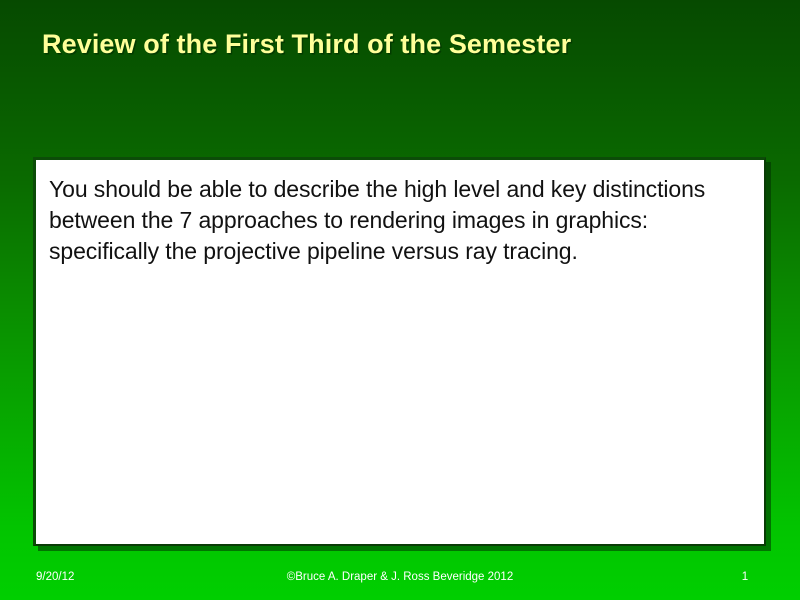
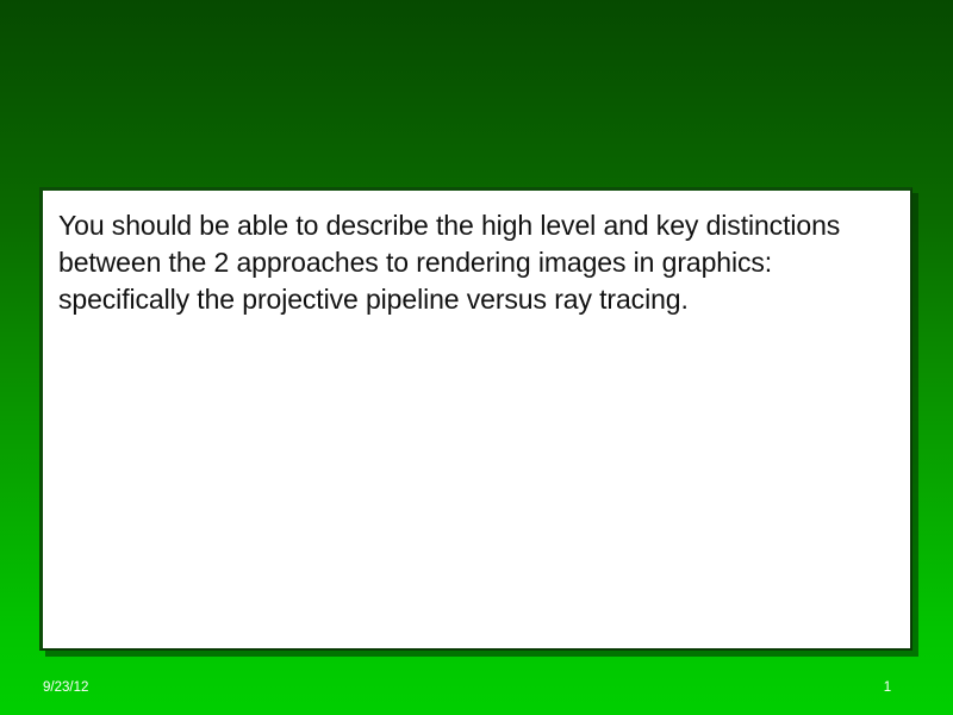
- Review of the First Third of the Semester
- You should be able to describe the high level and key distinctions between the 7 approaches to rendering images in graphics: specifically the projective pipeline versus ray tracing.
+ You should be able to describe the high level and key distinctions between the 2 approaches to rendering images in graphics: specifically the projective pipeline versus ray tracing.
- 9/20/12
+ 9/23/12
- ©Bruce A. Draper & J. Ross Beveridge 2012
  1
